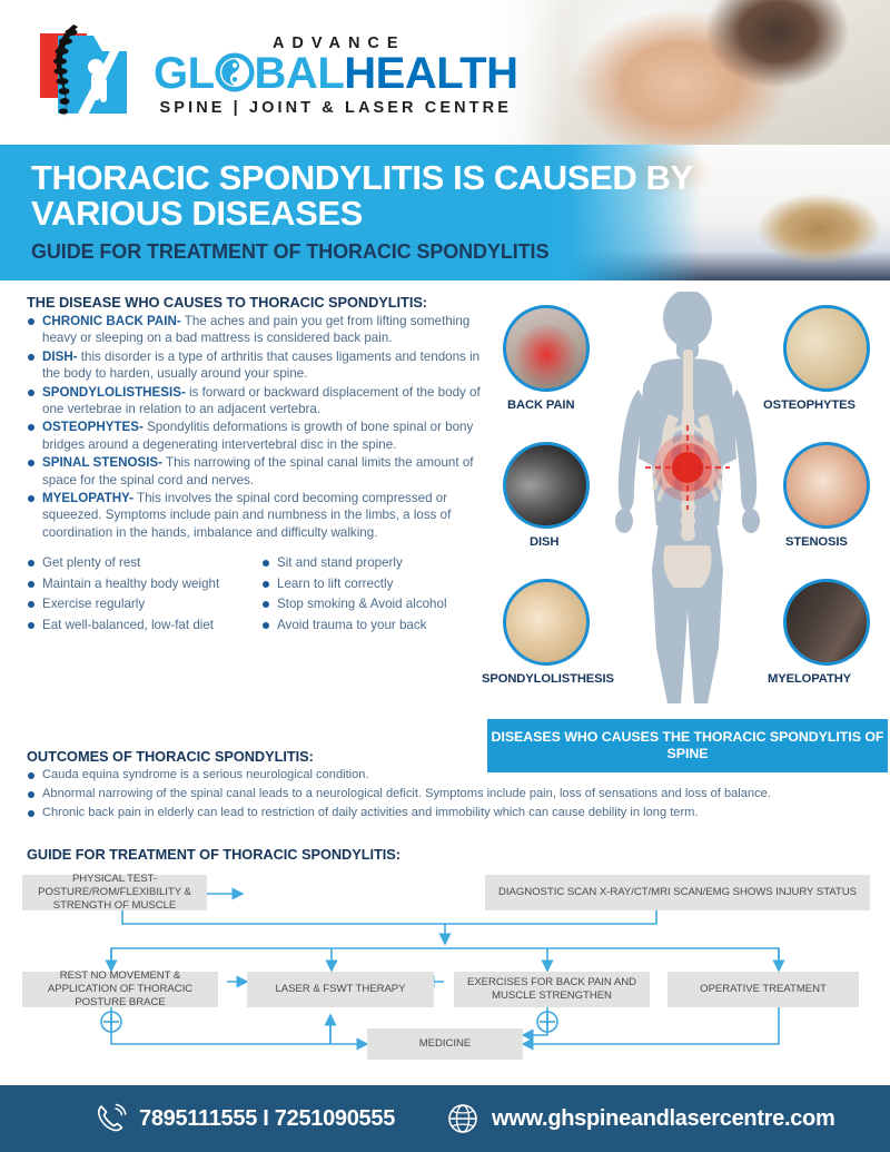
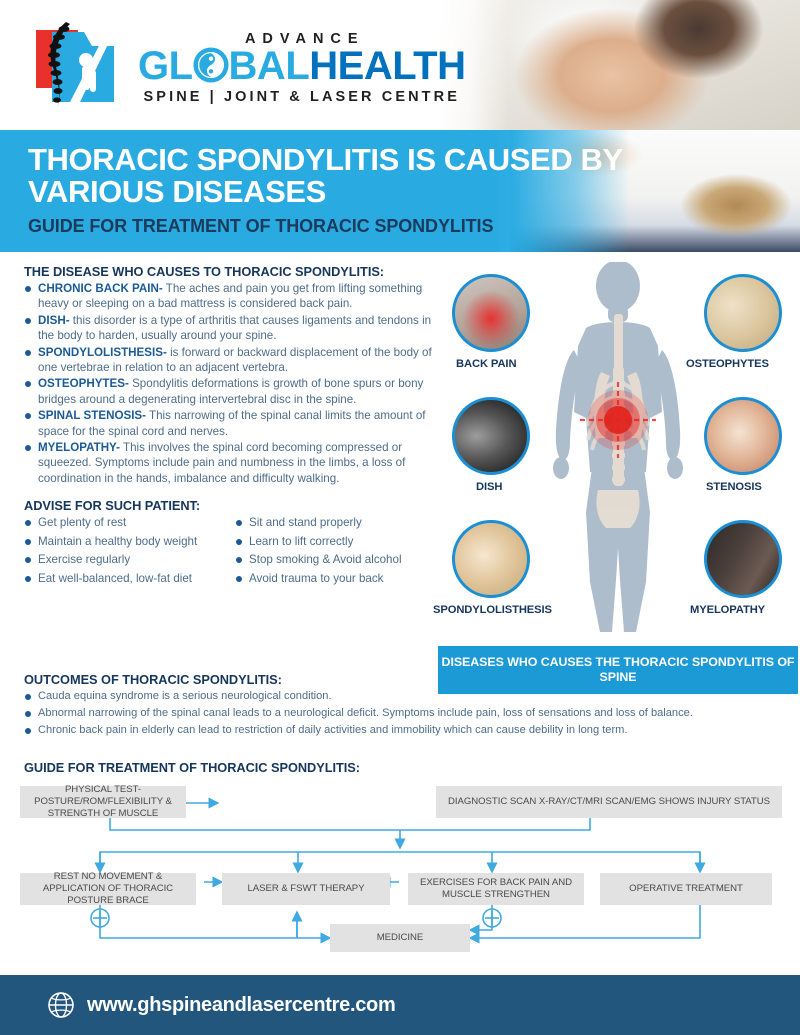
  ADVANCE
  GL BALHEALTH
  SPINE | JOINT & LASER CENTRE
  THORACIC SPONDYLITIS IS CAUSED BY VARIOUS DISEASES
  GUIDE FOR TREATMENT OF THORACIC SPONDYLITIS
  THE DISEASE WHO CAUSES TO THORACIC SPONDYLITIS:
  CHRONIC BACK PAIN- The aches and pain you get from lifting something heavy or sleeping on a bad mattress is considered back pain.
  DISH- this disorder is a type of arthritis that causes ligaments and tendons in the body to harden, usually around your spine.
  SPONDYLOLISTHESIS- is forward or backward displacement of the body of one vertebrae in relation to an adjacent vertebra.
- OSTEOPHYTES- Spondylitis deformations is growth of bone spinal or bony bridges around a degenerating intervertebral disc in the spine.
+ OSTEOPHYTES- Spondylitis deformations is growth of bone spurs or bony bridges around a degenerating intervertebral disc in the spine.
  SPINAL STENOSIS- This narrowing of the spinal canal limits the amount of space for the spinal cord and nerves.
  MYELOPATHY- This involves the spinal cord becoming compressed or squeezed. Symptoms include pain and numbness in the limbs, a loss of coordination in the hands, imbalance and difficulty walking.
+ ADVISE FOR SUCH PATIENT:
  Get plenty of rest
  Maintain a healthy body weight
  Exercise regularly
  Eat well-balanced, low-fat diet
  Sit and stand properly
  Learn to lift correctly
  Stop smoking & Avoid alcohol
  Avoid trauma to your back
  OUTCOMES OF THORACIC SPONDYLITIS:
  Cauda equina syndrome is a serious neurological condition.
  Abnormal narrowing of the spinal canal leads to a neurological deficit. Symptoms include pain, loss of sensations and loss of balance.
  Chronic back pain in elderly can lead to restriction of daily activities and immobility which can cause debility in long term.
  BACK PAIN
  DISH
  SPONDYLOLISTHESIS
  OSTEOPHYTES
  STENOSIS
  MYELOPATHY
  DISEASES WHO CAUSES THE THORACIC SPONDYLITIS OF SPINE
  GUIDE FOR TREATMENT OF THORACIC SPONDYLITIS:
  PHYSICAL TEST- POSTURE/ROM/FLEXIBILITY & STRENGTH OF MUSCLE
  DIAGNOSTIC SCAN X-RAY/CT/MRI SCAN/EMG SHOWS INJURY STATUS
  REST NO MOVEMENT & APPLICATION OF THORACIC POSTURE BRACE
  LASER & FSWT THERAPY
  EXERCISES FOR BACK PAIN AND MUSCLE STRENGTHEN
  OPERATIVE TREATMENT
  MEDICINE
- 7895111555 I 7251090555
  www.ghspineandlasercentre.com
